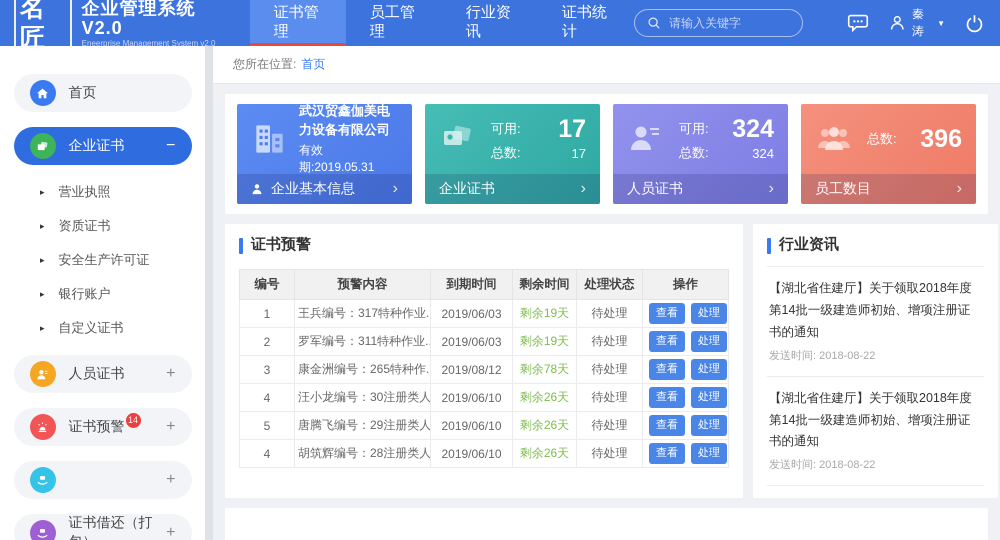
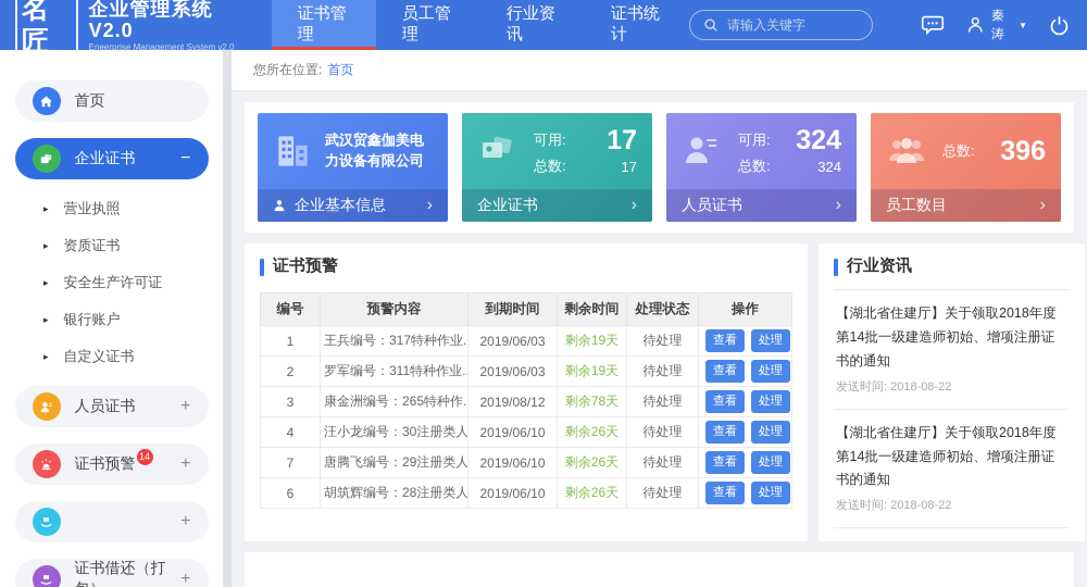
  名匠
  企业管理系统V2.0
  Eneerprise Management System v2.0
  证书管理
  员工管理
  行业资讯
  证书统计
  请输入关键字
  秦涛
  ▼
  首页
  企业证书
  −
  ▸
  营业执照
  ▸
  资质证书
  ▸
  安全生产许可证
  ▸
  银行账户
  ▸
  自定义证书
  人员证书
  +
  证书预警
  14
  +
  +
  证书借还（打
  +
  您所在位置:
  首页
  武汉贸鑫伽美电力设备有限公司
- 有效期:2019.05.31
  企业基本信息
  ›
  可用:
  17
  总数:
  17
  企业证书
  ›
  可用:
  324
  总数:
  324
  人员证书
  ›
  总数:
  396
  员工数目
  ›
  证书预警
  编号	预警内容	到期时间	剩余时间	处理状态	操作
  1	王兵编号：317特种作业.	2019/06/03	剩余19天	待处理	查看 处理
  2	罗军编号：311特种作业..	2019/06/03	剩余19天	待处理	查看 处理
  3	康金洲编号：265特种作.	2019/08/12	剩余78天	待处理	查看 处理
  4	汪小龙编号：30注册类人	2019/06/10	剩余26天	待处理	查看 处理
- 5	唐腾飞编号：29注册类人	2019/06/10	剩余26天	待处理	查看 处理
+ 7	唐腾飞编号：29注册类人	2019/06/10	剩余26天	待处理	查看 处理
- 4	胡筑辉编号：28注册类人	2019/06/10	剩余26天	待处理	查看 处理
+ 6	胡筑辉编号：28注册类人	2019/06/10	剩余26天	待处理	查看 处理
  行业资讯
  【湖北省住建厅】关于领取2018年度第14批一级建造师初始、增项注册证书的通知
  发送时间: 2018-08-22
  【湖北省住建厅】关于领取2018年度第14批一级建造师初始、增项注册证书的通知
  发送时间: 2018-08-22
